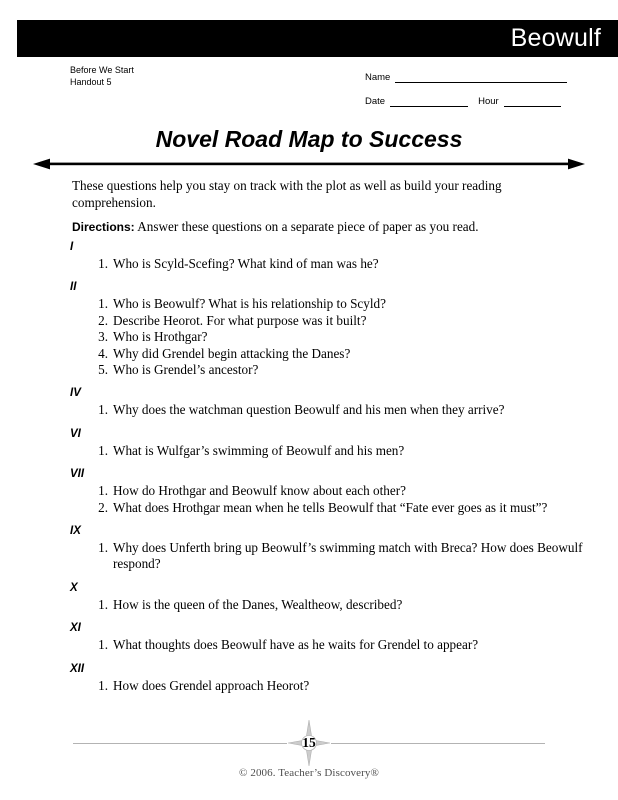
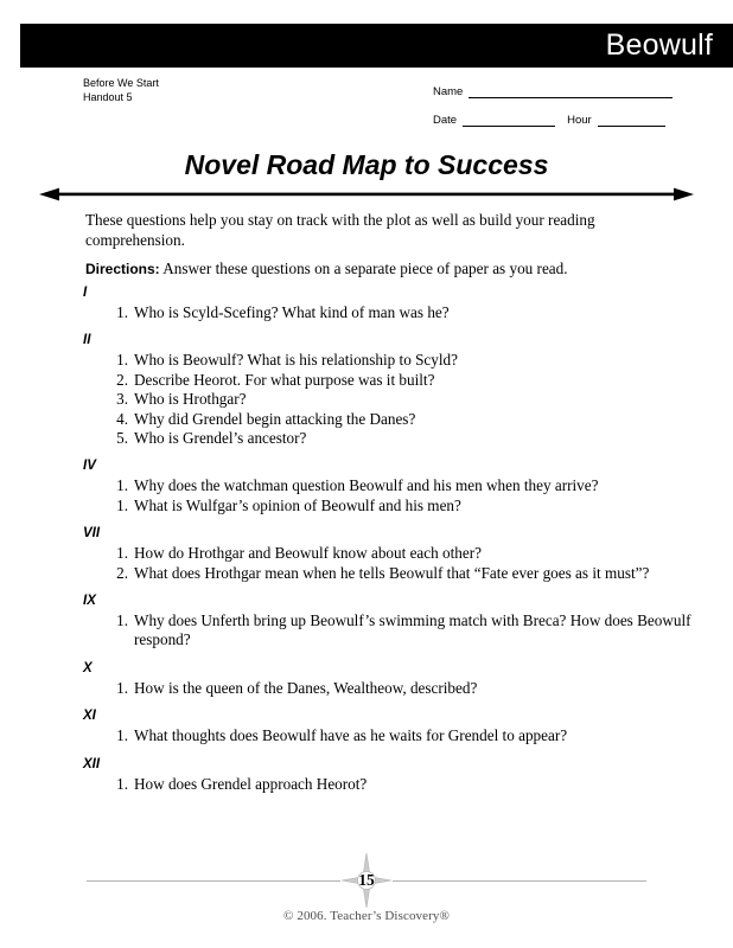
  Beowulf
  Before We Start
  Handout 5
  Name
  Date
  Hour
  Novel Road Map to Success
  These questions help you stay on track with the plot as well as build your reading comprehension.
  Directions: Answer these questions on a separate piece of paper as you read.
  I
  1.
  Who is Scyld-Scefing? What kind of man was he?
  II
  1.
  Who is Beowulf? What is his relationship to Scyld?
  2.
  Describe Heorot. For what purpose was it built?
  3.
  Who is Hrothgar?
  4.
  Why did Grendel begin attacking the Danes?
  5.
  Who is Grendel’s ancestor?
  IV
  1.
  Why does the watchman question Beowulf and his men when they arrive?
- VI
  1.
- What is Wulfgar’s swimming of Beowulf and his men?
+ What is Wulfgar’s opinion of Beowulf and his men?
  VII
  1.
  How do Hrothgar and Beowulf know about each other?
  2.
  What does Hrothgar mean when he tells Beowulf that “Fate ever goes as it must”?
  IX
  1.
  Why does Unferth bring up Beowulf’s swimming match with Breca? How does Beowulf respond?
  X
  1.
  How is the queen of the Danes, Wealtheow, described?
  XI
  1.
  What thoughts does Beowulf have as he waits for Grendel to appear?
  XII
  1.
  How does Grendel approach Heorot?
  15
  © 2006. Teacher’s Discovery®
